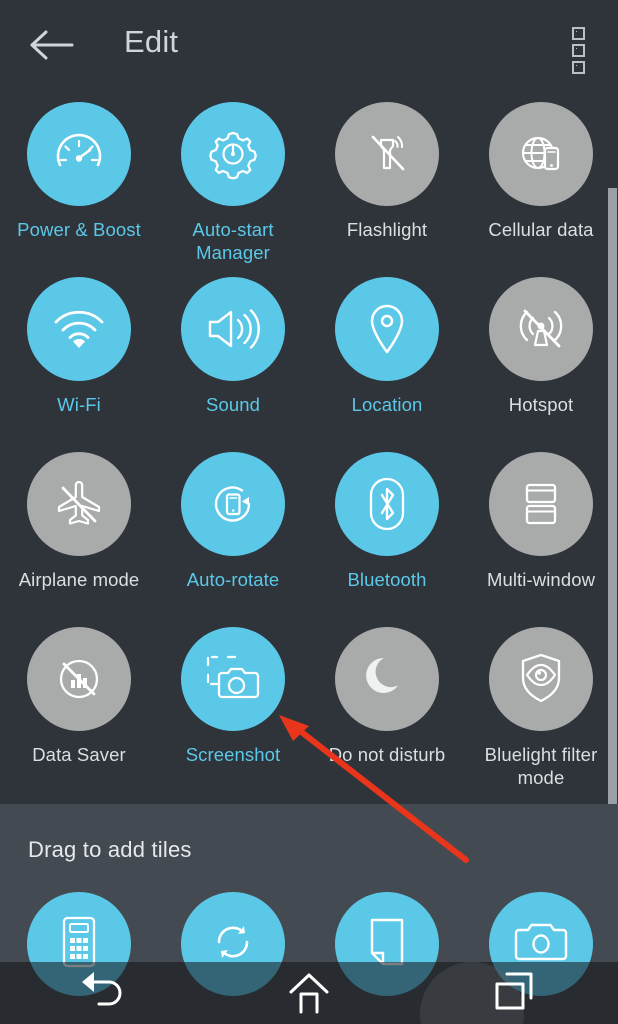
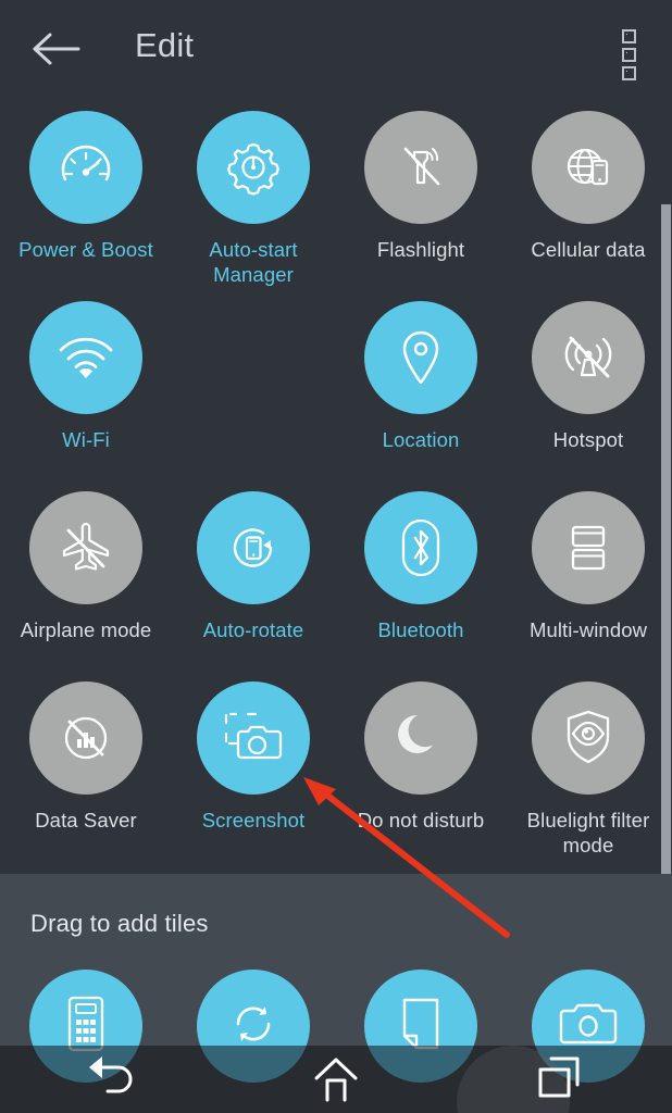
  Edit
  Power & Boost
  Auto-start Manager
  Flashlight
  Cellular data
  Wi-Fi
- Sound
  Location
  Hotspot
  Airplane mode
  Auto-rotate
  Bluetooth
  Multi-window
  Data Saver
  Screenshot
  Do not disturb
  Bluelight filter mode
  Drag to add tiles
